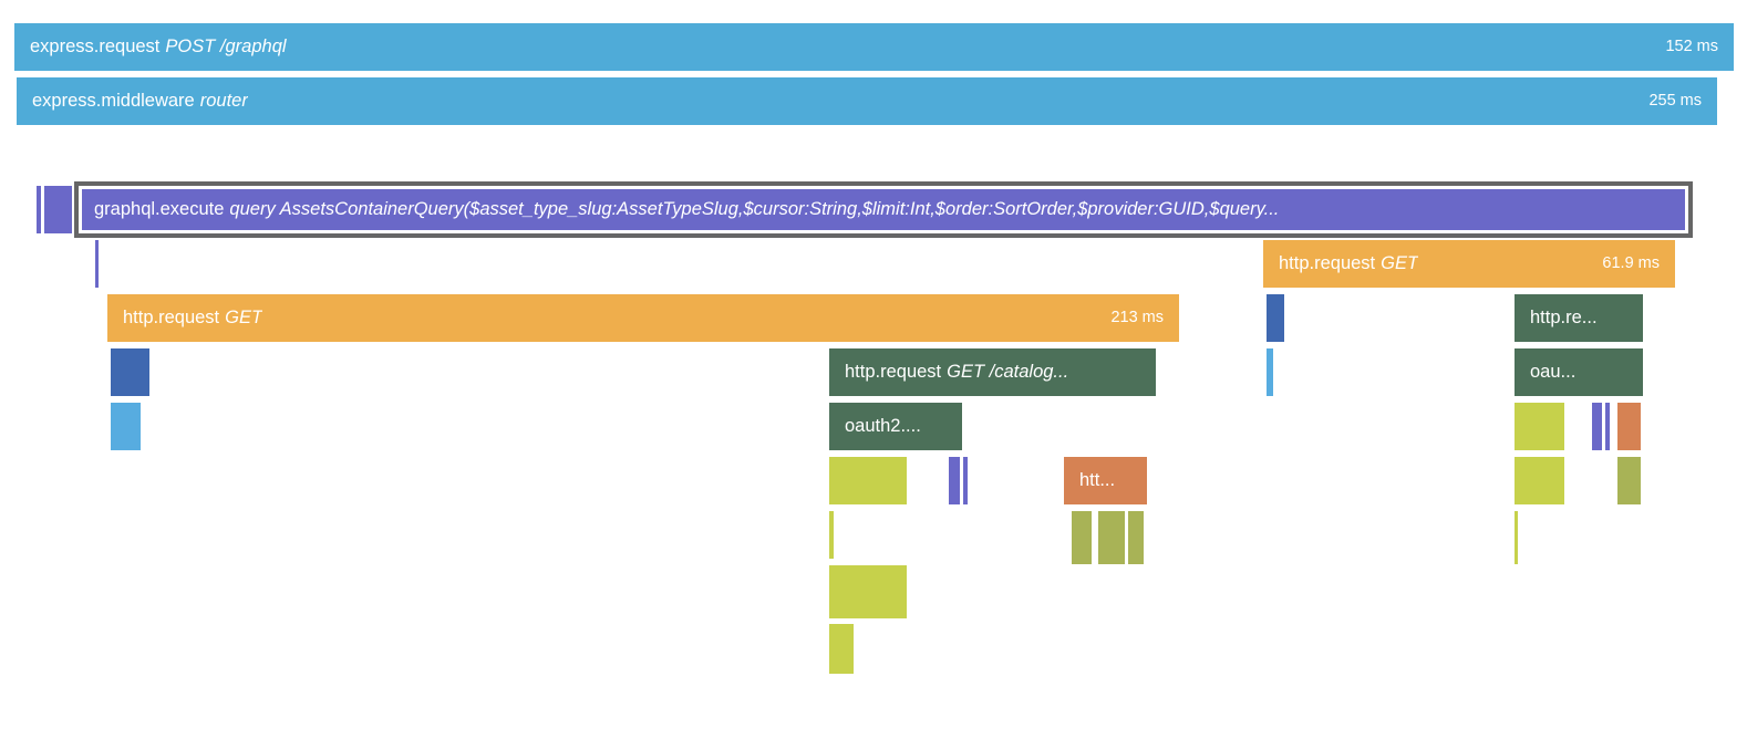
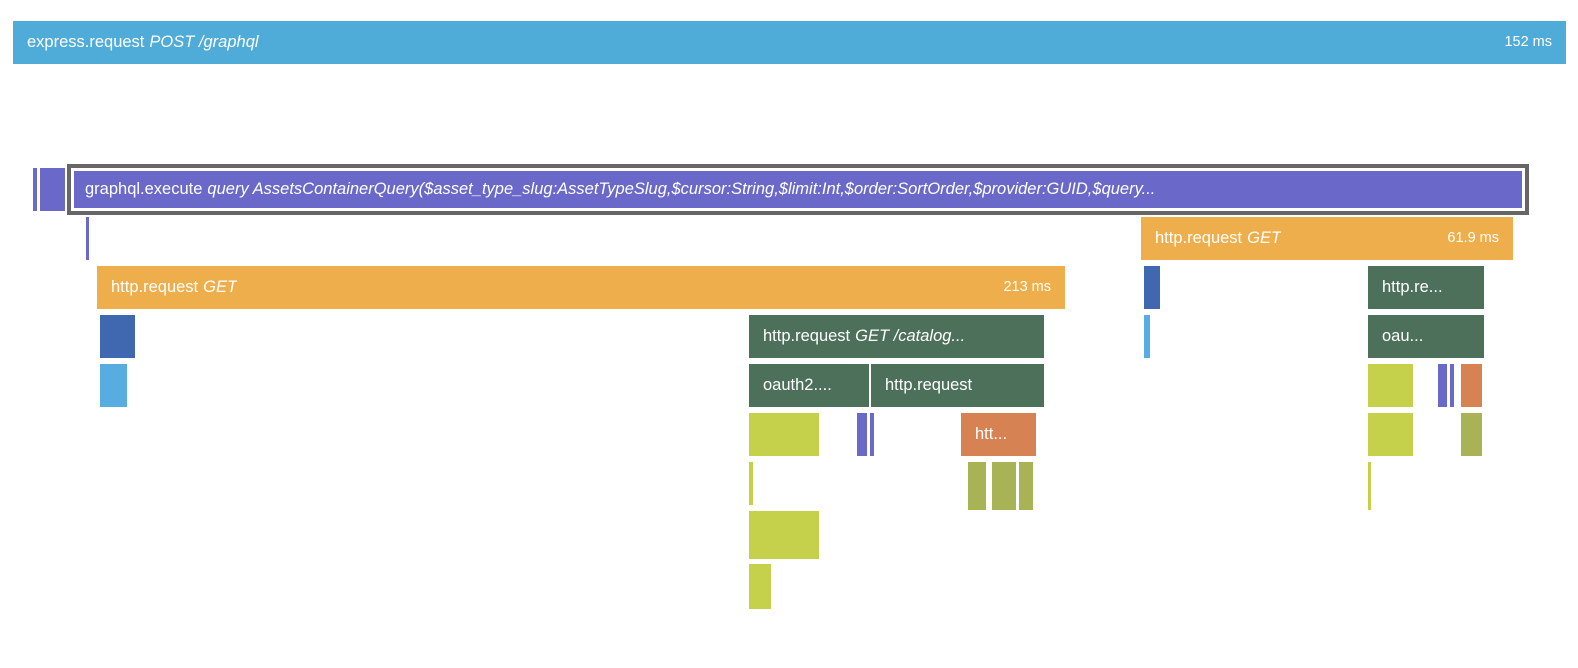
  express.request POST /graphql
  152 ms
- express.middleware router
- 255 ms
  graphql.execute query AssetsContainerQuery($asset_type_slug:AssetTypeSlug,$cursor:String,$limit:Int,$order:SortOrder,$provider:GUID,$query...
  http.request GET
  61.9 ms
  http.request GET
  213 ms
  http.re...
  http.request GET /catalog...
  oau...
  oauth2....
+ http.request
  htt...
